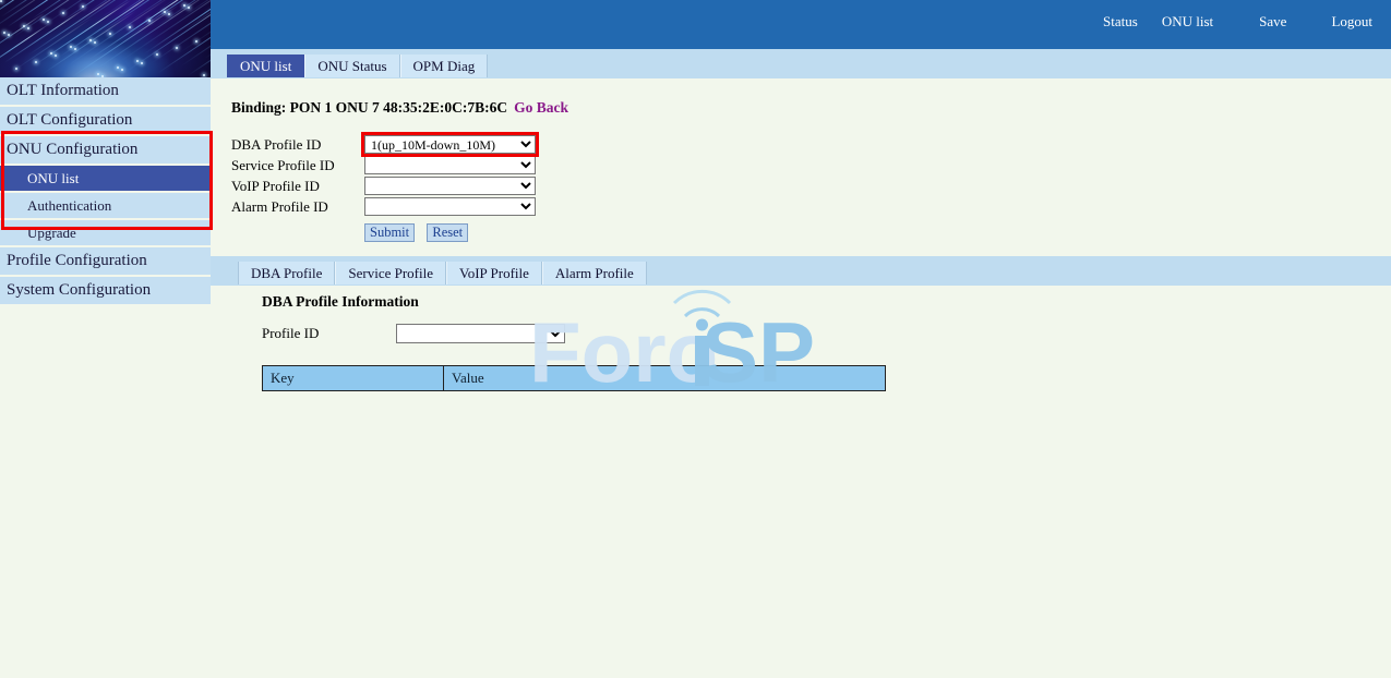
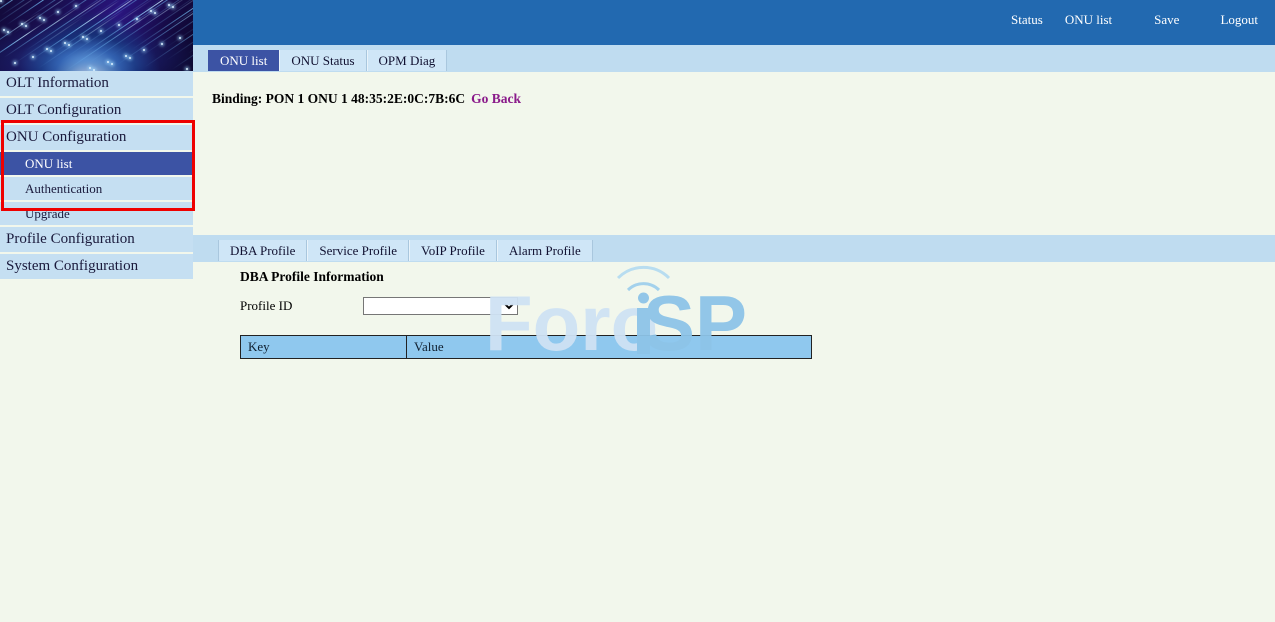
  OLT Information
  OLT Configuration
  ONU Configuration
  ONU list
  Authentication
  Upgrade
  Profile Configuration
  System Configuration
  Status
  ONU list
  Save
  Logout
  Foro
  SP
  ONU list ONU Status OPM Diag
- Binding: PON 1 ONU 7 48:35:2E:0C:7B:6C Go Back
+ Binding: PON 1 ONU 1 48:35:2E:0C:7B:6C Go Back
- DBA Profile ID	1(up_10M-down_10M)
- Service Profile ID
- VoIP Profile ID
- Alarm Profile ID
- 	Submit Reset
  DBA Profile Service Profile VoIP Profile Alarm Profile
  DBA Profile Information
  Profile ID
  Key	Value
